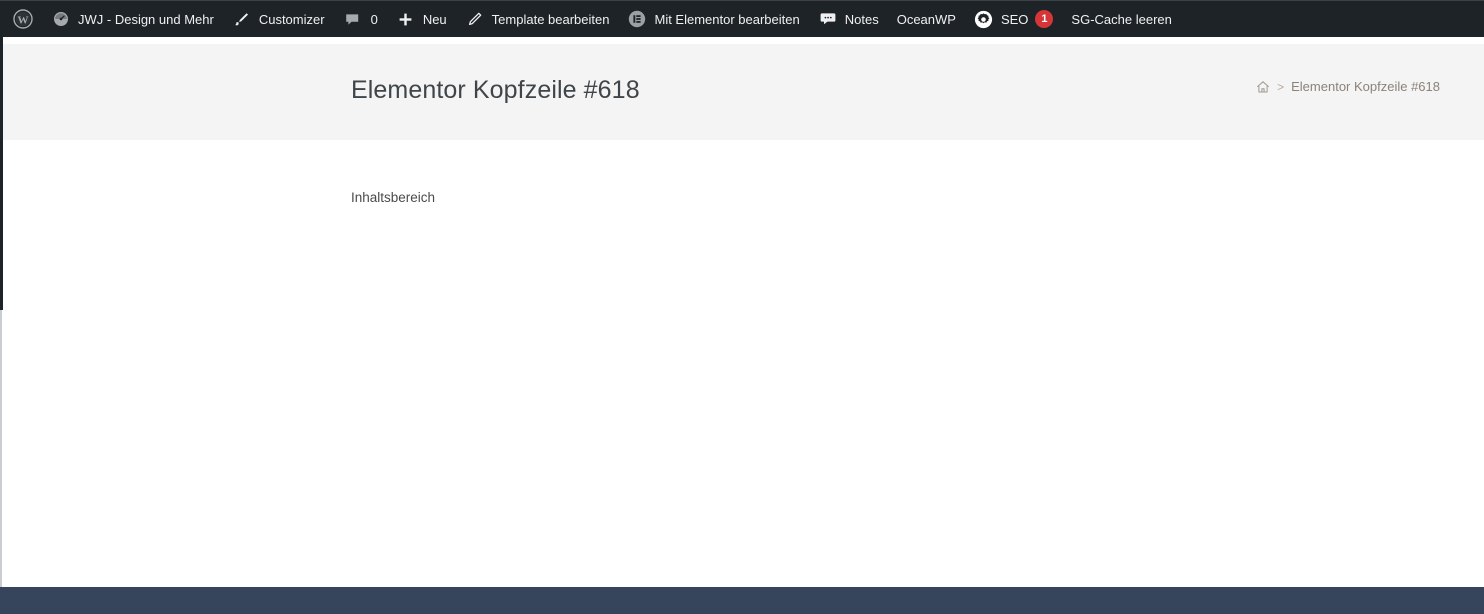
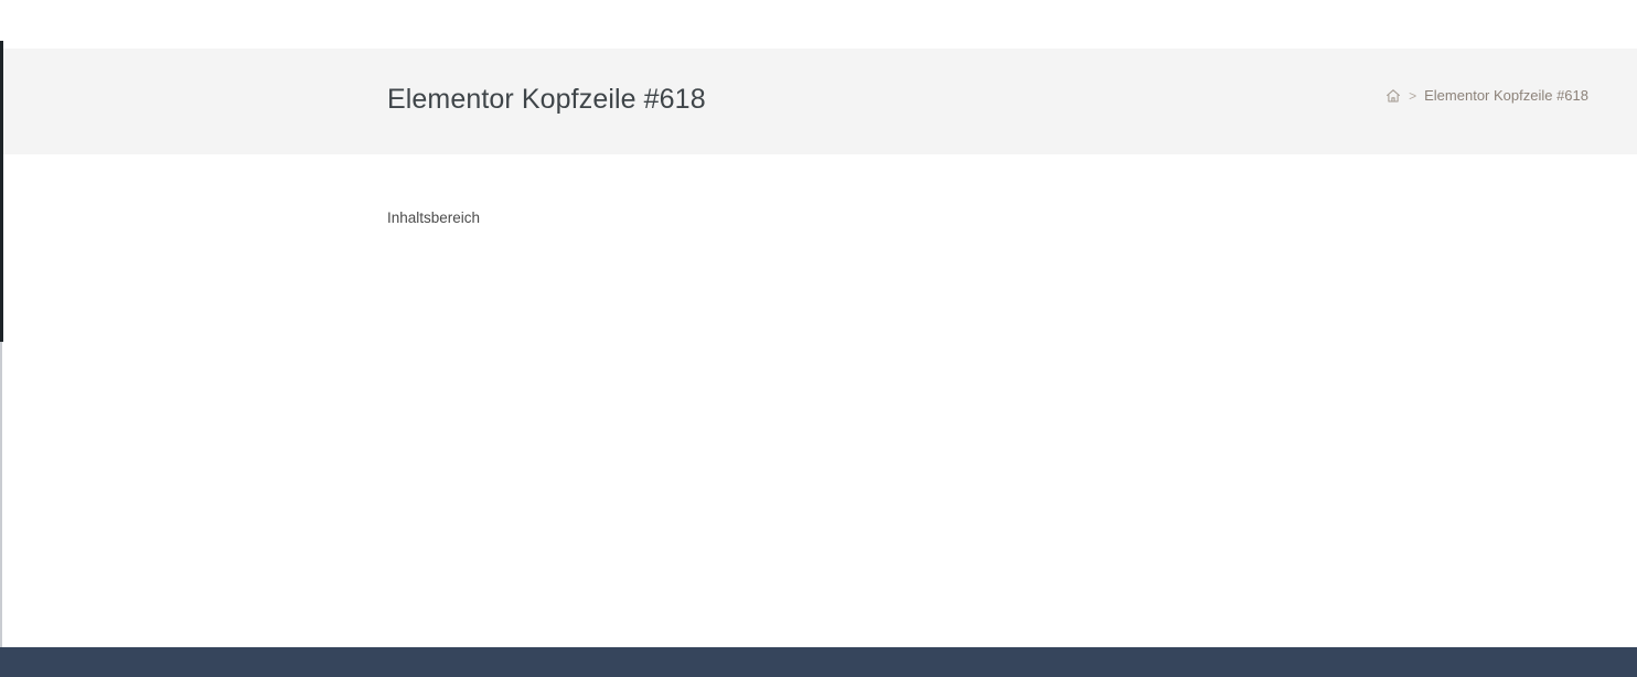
- W
- JWJ - Design und Mehr
- Customizer
- 0
- Neu
- Template bearbeiten
- Mit Elementor bearbeiten
- Notes
- OceanWP
- SEO
- 1
- SG-Cache leeren
  Elementor Kopfzeile #618
  >
  Elementor Kopfzeile #618
  Inhaltsbereich
